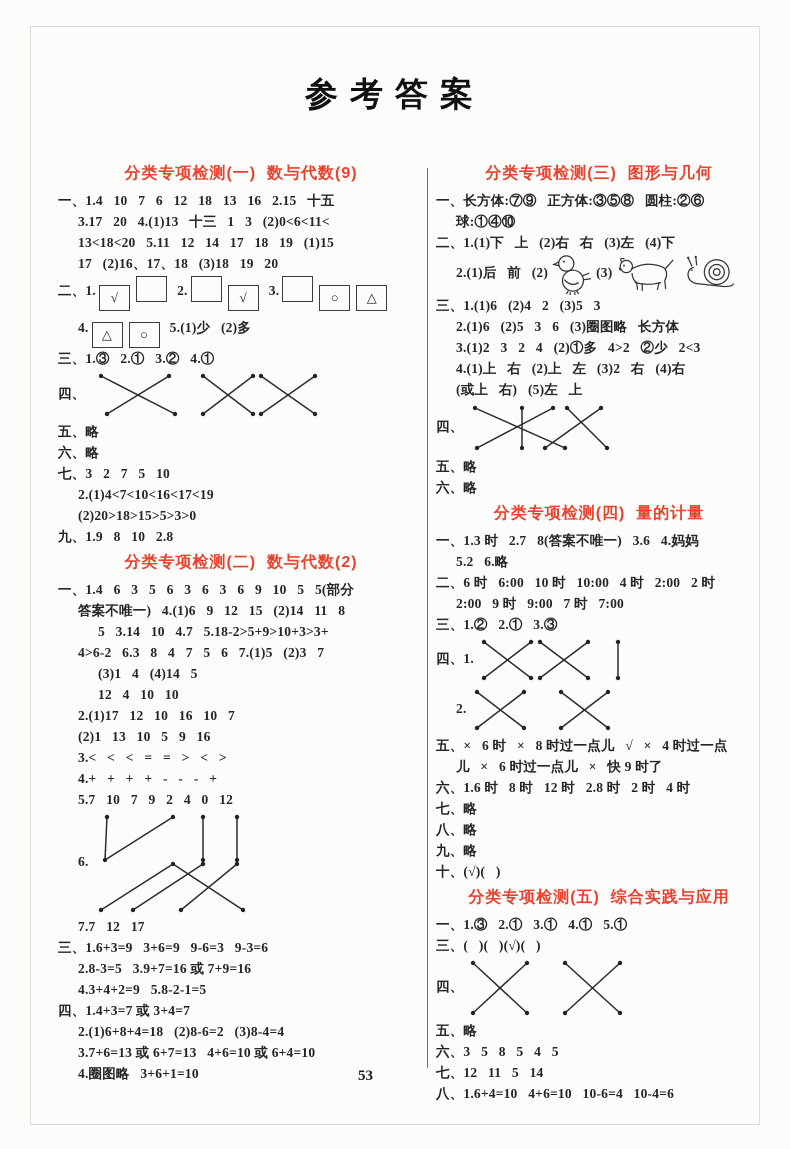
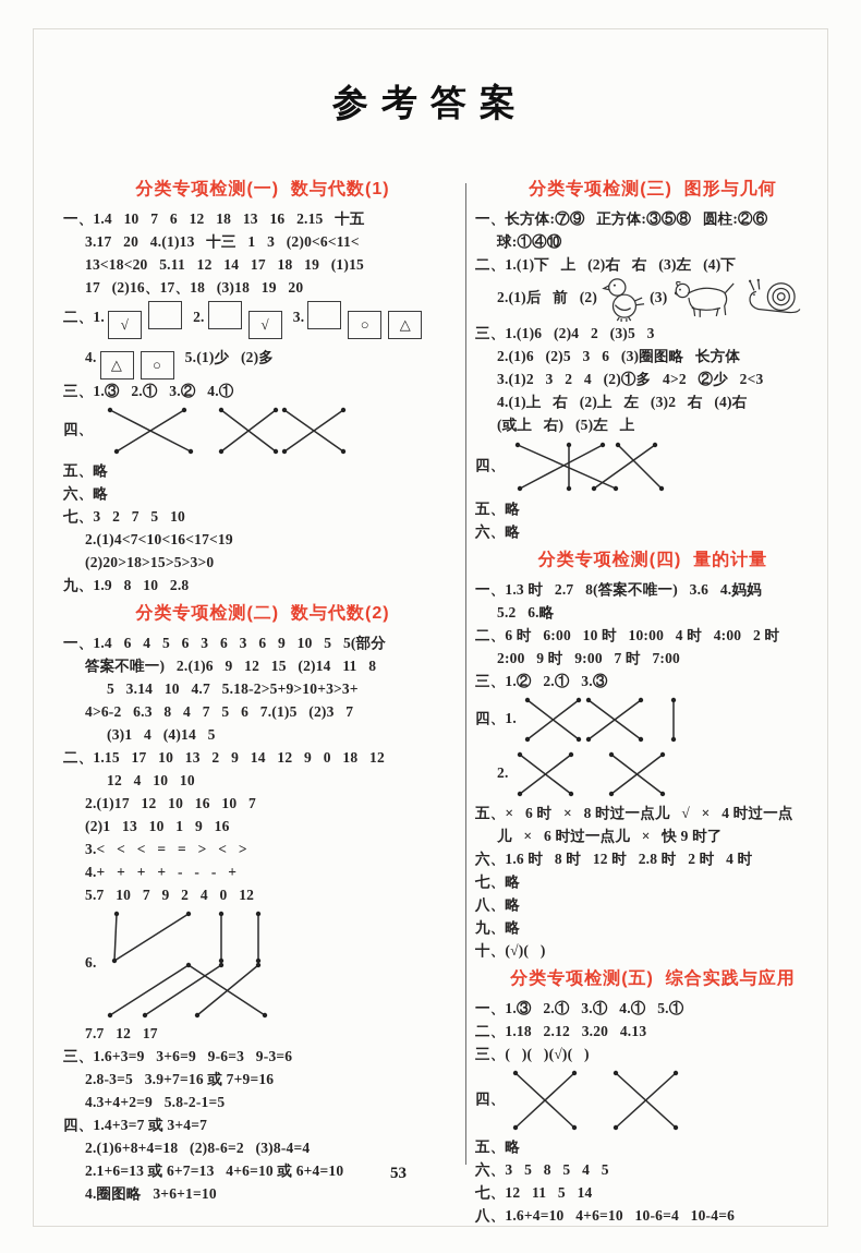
  参考答案
- 分类专项检测(一) 数与代数(9)
+ 分类专项检测(一) 数与代数(1)
  一、1.4 10 7 6 12 18 13 16 2.15 十五
  3.17 20 4.(1)13 十三 1 3 (2)0<6<11<
  13<18<20 5.11 12 14 17 18 19 (1)15
  17 (2)16、17、18 (3)18 19 20
  二、1. √ 2. √ 3. ○ △
  4. △ ○ 5.(1)少 (2)多
  三、1.③ 2.① 3.② 4.①
  四、
  五、略
  六、略
  七、3 2 7 5 10
  2.(1)4<7<10<16<17<19
  (2)20>18>15>5>3>0
  九、1.9 8 10 2.8
  分类专项检测(二) 数与代数(2)
- 一、1.4 6 3 5 6 3 6 3 6 9 10 5 5(部分
+ 一、1.4 6 4 5 6 3 6 3 6 9 10 5 5(部分
- 答案不唯一) 4.(1)6 9 12 15 (2)14 11 8
+ 答案不唯一) 2.(1)6 9 12 15 (2)14 11 8
  5 3.14 10 4.7 5.18-2>5+9>10+3>3+
  4>6-2 6.3 8 4 7 5 6 7.(1)5 (2)3 7
  (3)1 4 (4)14 5
+ 二、1.15 17 10 13 2 9 14 12 9 0 18 12
  12 4 10 10
  2.(1)17 12 10 16 10 7
- (2)1 13 10 5 9 16
+ (2)1 13 10 1 9 16
  3.< < < = = > < >
  4.+ + + + - - - +
  5.7 10 7 9 2 4 0 12
  6.
  7.7 12 17
  三、1.6+3=9 3+6=9 9-6=3 9-3=6
  2.8-3=5 3.9+7=16 或 7+9=16
  4.3+4+2=9 5.8-2-1=5
  四、1.4+3=7 或 3+4=7
  2.(1)6+8+4=18 (2)8-6=2 (3)8-4=4
- 3.7+6=13 或 6+7=13 4+6=10 或 6+4=10
+ 2.1+6=13 或 6+7=13 4+6=10 或 6+4=10
  4.圈图略 3+6+1=10
  分类专项检测(三) 图形与几何
  一、长方体:⑦⑨ 正方体:③⑤⑧ 圆柱:②⑥
  球:①④⑩
  二、1.(1)下 上 (2)右 右 (3)左 (4)下
  2.(1)后 前 (2) (3)
  三、1.(1)6 (2)4 2 (3)5 3
  2.(1)6 (2)5 3 6 (3)圈图略 长方体
  3.(1)2 3 2 4 (2)①多 4>2 ②少 2<3
  4.(1)上 右 (2)上 左 (3)2 右 (4)右
  (或上 右) (5)左 上
  四、
  五、略
  六、略
  分类专项检测(四) 量的计量
  一、1.3 时 2.7 8(答案不唯一) 3.6 4.妈妈
  5.2 6.略
- 二、6 时 6:00 10 时 10:00 4 时 2:00 2 时
+ 二、6 时 6:00 10 时 10:00 4 时 4:00 2 时
  2:00 9 时 9:00 7 时 7:00
  三、1.② 2.① 3.③
  四、1.
  2.
  五、× 6 时 × 8 时过一点儿 √ × 4 时过一点
  儿 × 6 时过一点儿 × 快 9 时了
  六、1.6 时 8 时 12 时 2.8 时 2 时 4 时
  七、略
  八、略
  九、略
  十、(√)( )
  分类专项检测(五) 综合实践与应用
  一、1.③ 2.① 3.① 4.① 5.①
+ 二、1.18 2.12 3.20 4.13
  三、( )( )(√)( )
  四、
  五、略
  六、3 5 8 5 4 5
  七、12 11 5 14
  八、1.6+4=10 4+6=10 10-6=4 10-4=6
  53
